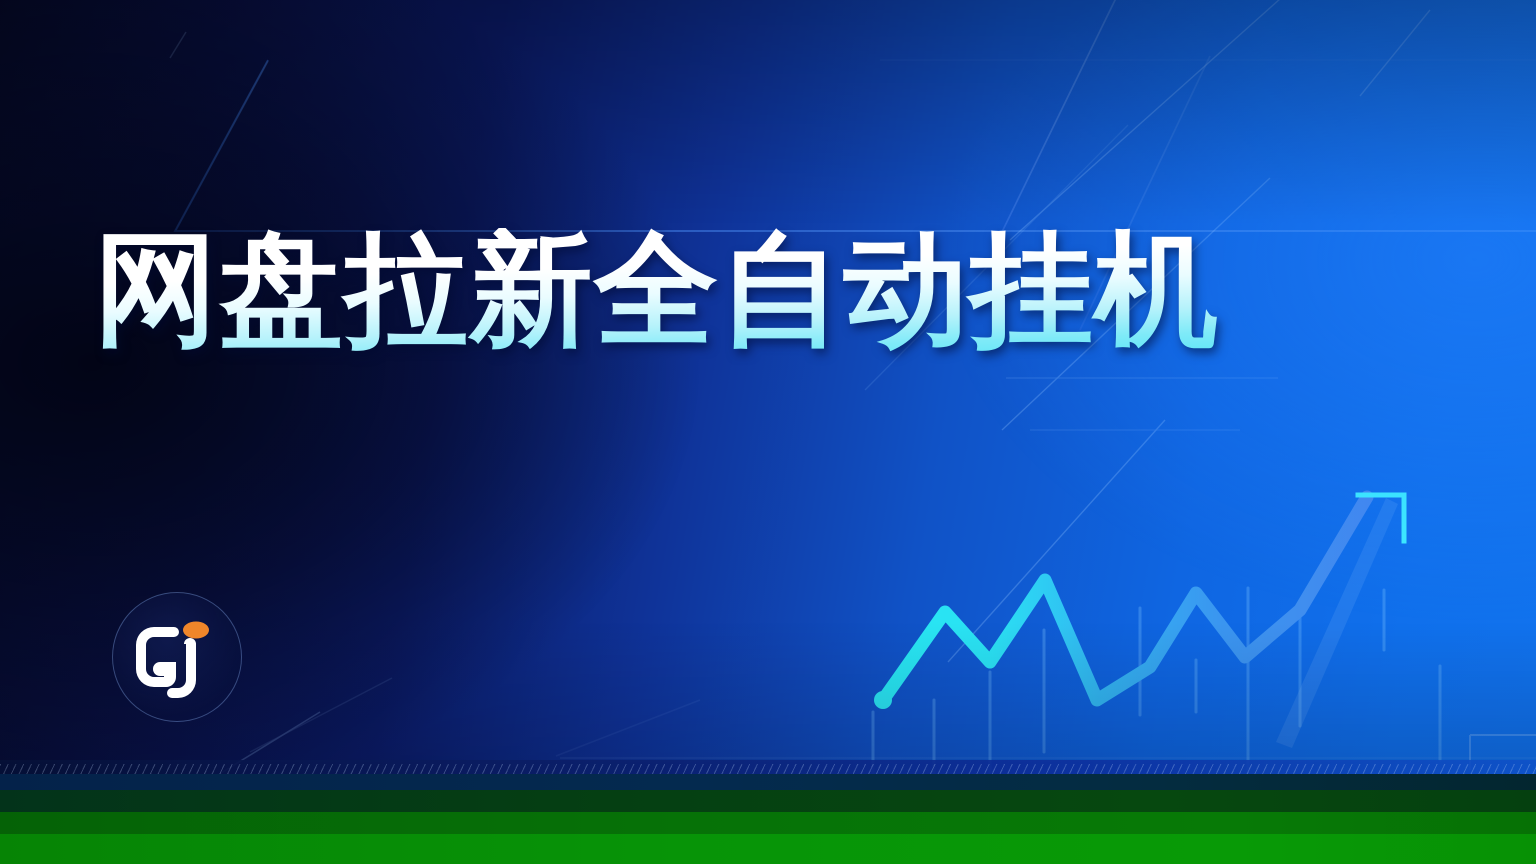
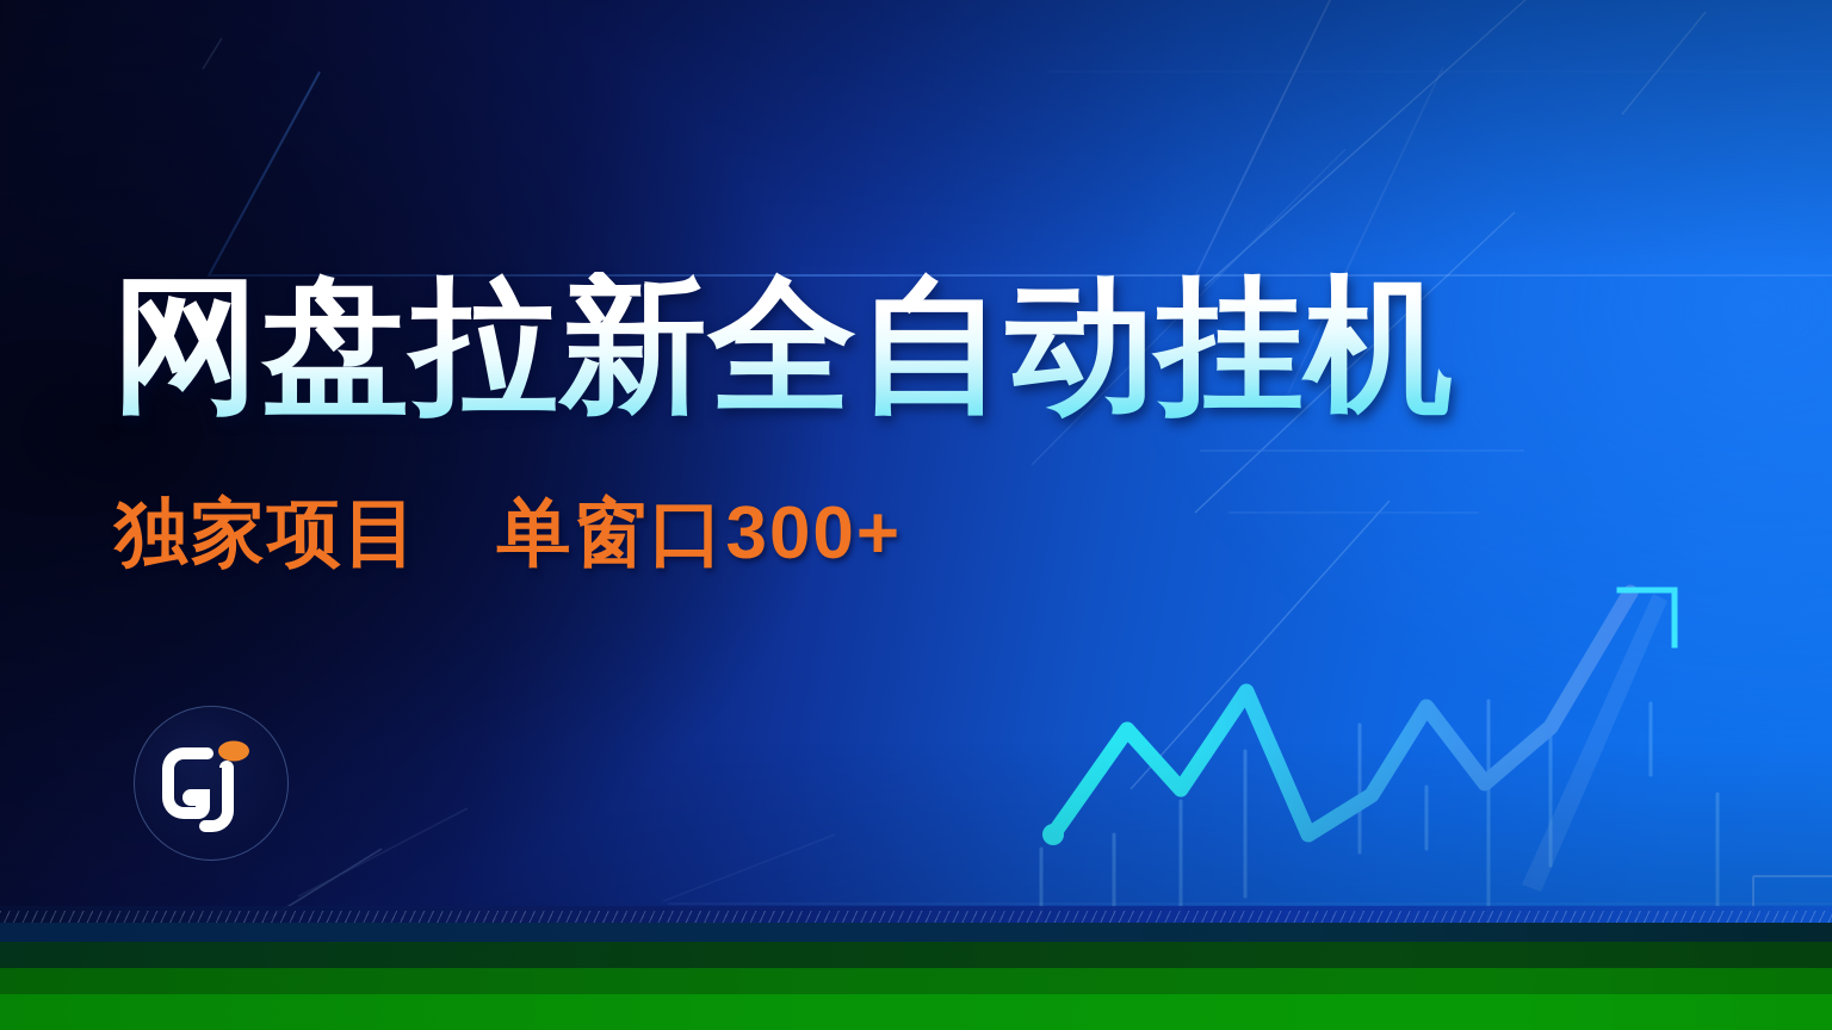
  网盘拉新全自动挂机
+ 独家项目 单窗口300+
